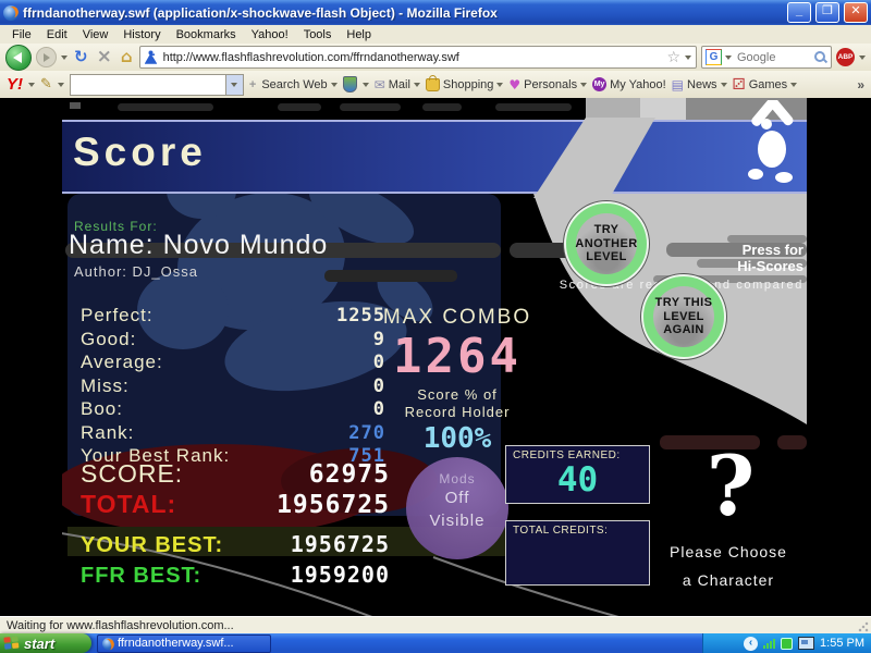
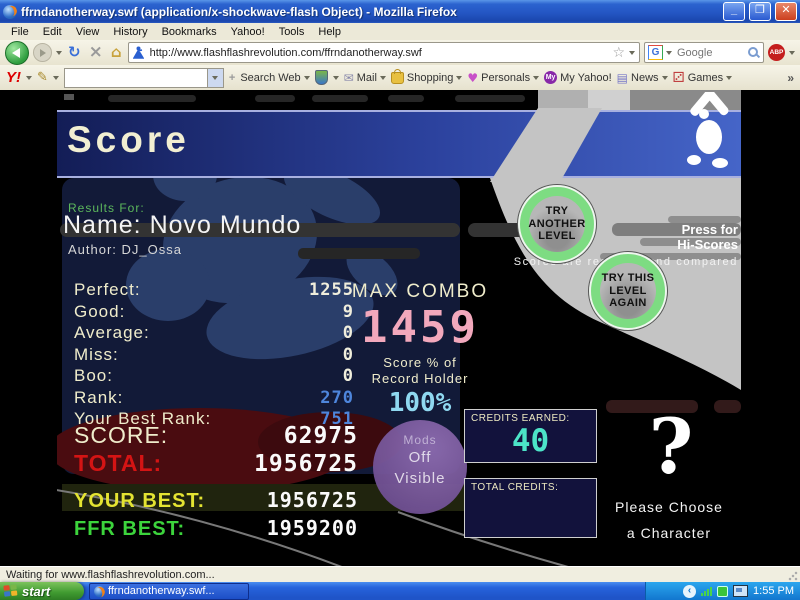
  ffrndanotherway.swf (application/x-shockwave-flash Object) - Mozilla Firefox
  _
  ❐
  ✕
  File
  Edit
  View
  History
  Bookmarks
  Yahoo!
  Tools
  Help
  ↻
  ×
  ⌂
  http://www.flashflashrevolution.com/ffrndanotherway.swf
  ☆
  G
  Google
  Y!
  ✎
  +
  Search Web
  ✉
  Mail
  Shopping
  ♥
  Personals
  My Yahoo!
  ▤
  News
  ⚂
  Games
  »
  Score
  Press for
  Hi-Scores
  Score are rend compared
  Results For:
  Name: Novo Mundo
  Author: DJ_Ossa
  Perfect:
  1255
  Good:
  9
  Average:
  0
  Miss:
  0
  Boo:
  0
  Rank:
  270
  Your Best Rank:
  751
  MAX COMBO
- 1264
+ 1459
  Score % of
  Record Holder
  100%
  SCORE:
  62975
  TOTAL:
  1956725
  YOUR BEST:
  1956725
  FFR BEST:
  1959200
  TRY ANOTHER LEVEL
  TRY THIS LEVEL AGAIN
  Mods
  Off
  Visible
  CREDITS EARNED:
  40
  TOTAL CREDITS:
  ?
  Please Choose
  a Character
  Waiting for www.flashflashrevolution.com...
  start
  ffrndanotherway.swf...
  ‹
  1:55 PM
